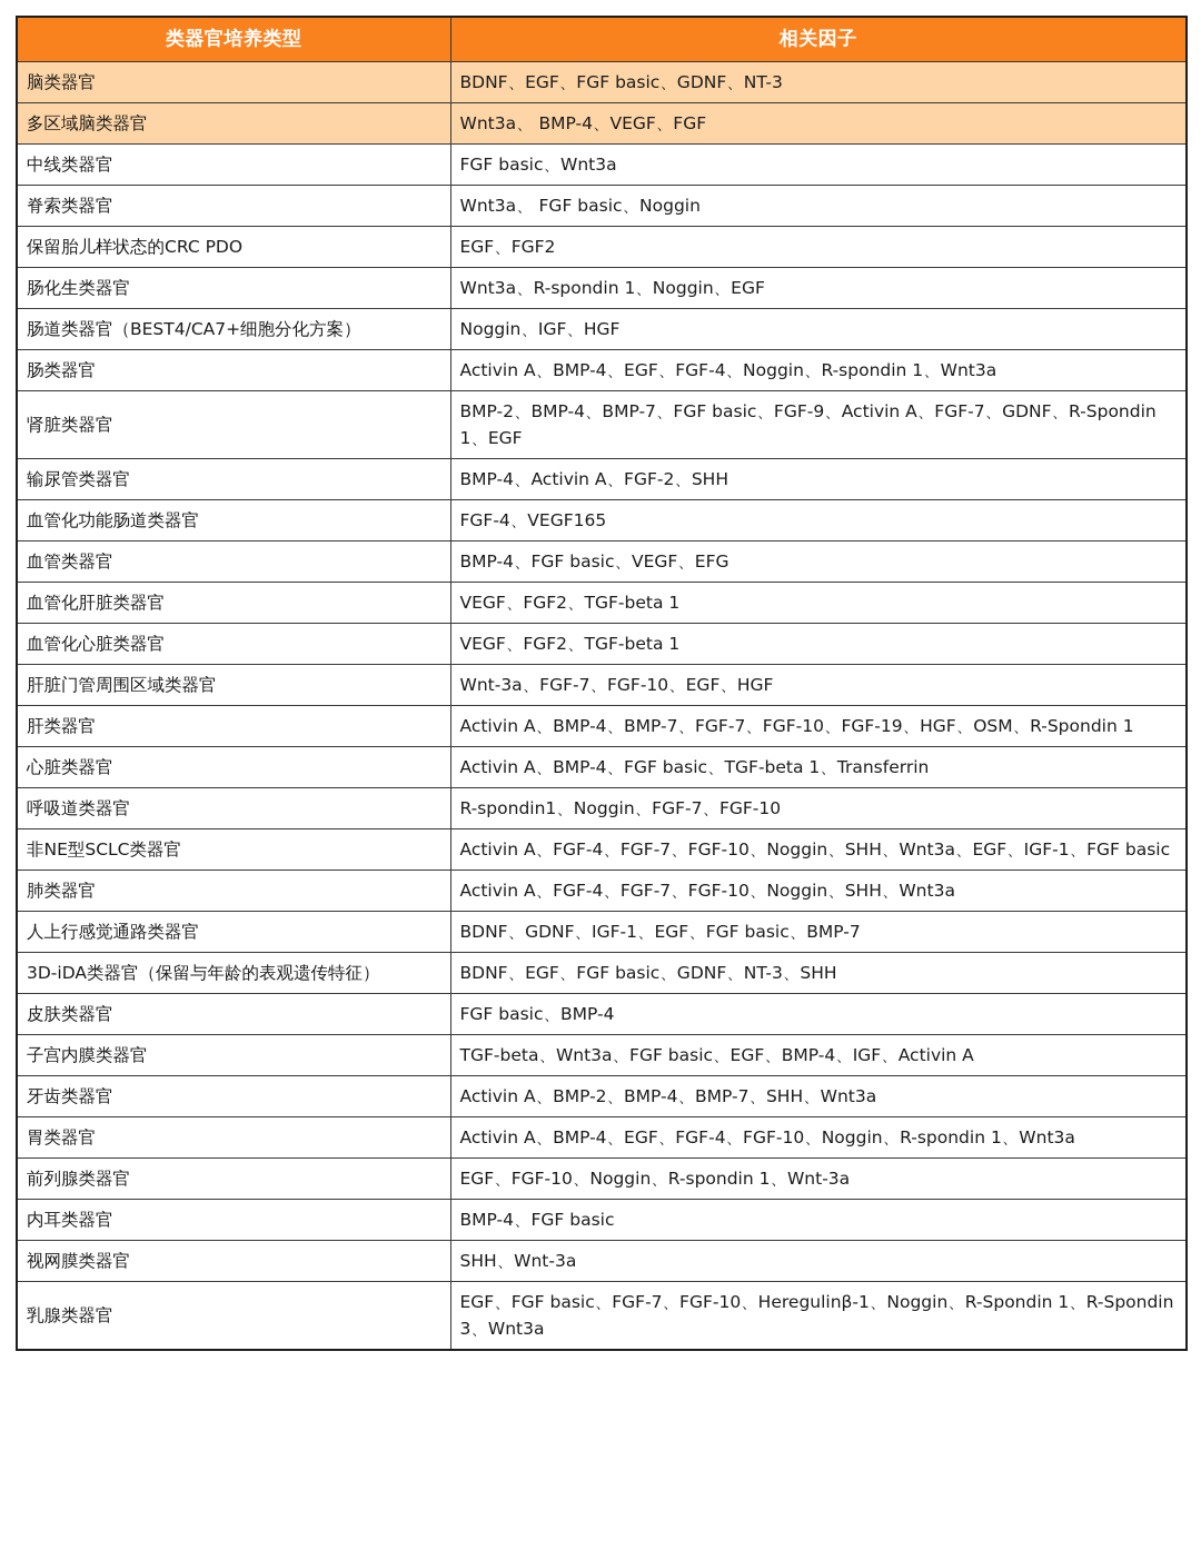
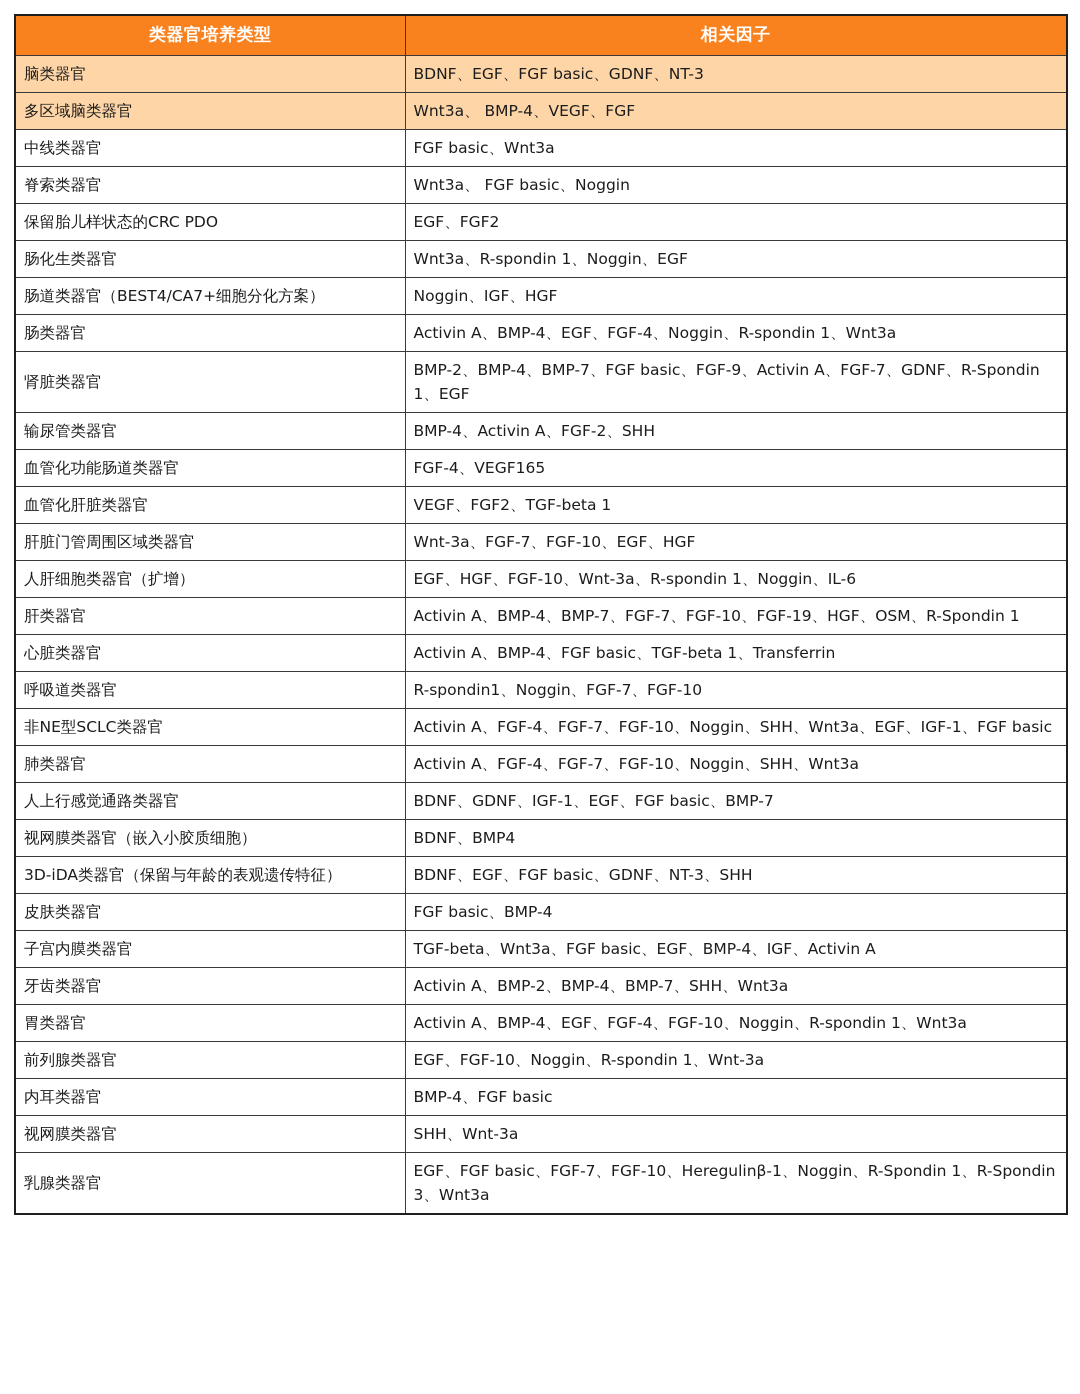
  类器官培养类型	相关因子
  脑类器官	BDNF、EGF、FGF basic、GDNF、NT-3
  多区域脑类器官	Wnt3a、 BMP-4、VEGF、FGF
  中线类器官	FGF basic、Wnt3a
  脊索类器官	Wnt3a、 FGF basic、Noggin
  保留胎儿样状态的CRC PDO	EGF、FGF2
  肠化生类器官	Wnt3a、R-spondin 1、Noggin、EGF
  肠道类器官（BEST4/CA7+细胞分化方案）	Noggin、IGF、HGF
  肠类器官	Activin A、BMP-4、EGF、FGF-4、Noggin、R-spondin 1、Wnt3a
  肾脏类器官	BMP-2、BMP-4、BMP-7、FGF basic、FGF-9、Activin A、FGF-7、GDNF、R-Spondin 1、EGF
  输尿管类器官	BMP-4、Activin A、FGF-2、SHH
  血管化功能肠道类器官	FGF-4、VEGF165
- 血管类器官	BMP-4、FGF basic、VEGF、EFG
  血管化肝脏类器官	VEGF、FGF2、TGF-beta 1
- 血管化心脏类器官	VEGF、FGF2、TGF-beta 1
  肝脏门管周围区域类器官	Wnt-3a、FGF-7、FGF-10、EGF、HGF
+ 人肝细胞类器官（扩增）	EGF、HGF、FGF-10、Wnt-3a、R-spondin 1、Noggin、IL-6
  肝类器官	Activin A、BMP-4、BMP-7、FGF-7、FGF-10、FGF-19、HGF、OSM、R-Spondin 1
  心脏类器官	Activin A、BMP-4、FGF basic、TGF-beta 1、Transferrin
  呼吸道类器官	R-spondin1、Noggin、FGF-7、FGF-10
  非NE型SCLC类器官	Activin A、FGF-4、FGF-7、FGF-10、Noggin、SHH、Wnt3a、EGF、IGF-1、FGF basic
  肺类器官	Activin A、FGF-4、FGF-7、FGF-10、Noggin、SHH、Wnt3a
  人上行感觉通路类器官	BDNF、GDNF、IGF-1、EGF、FGF basic、BMP-7
+ 视网膜类器官（嵌入小胶质细胞）	BDNF、BMP4
  3D-iDA类器官（保留与年龄的表观遗传特征）	BDNF、EGF、FGF basic、GDNF、NT-3、SHH
  皮肤类器官	FGF basic、BMP-4
  子宫内膜类器官	TGF-beta、Wnt3a、FGF basic、EGF、BMP-4、IGF、Activin A
  牙齿类器官	Activin A、BMP-2、BMP-4、BMP-7、SHH、Wnt3a
  胃类器官	Activin A、BMP-4、EGF、FGF-4、FGF-10、Noggin、R-spondin 1、Wnt3a
  前列腺类器官	EGF、FGF-10、Noggin、R-spondin 1、Wnt-3a
  内耳类器官	BMP-4、FGF basic
  视网膜类器官	SHH、Wnt-3a
  乳腺类器官	EGF、FGF basic、FGF-7、FGF-10、Heregulinβ-1、Noggin、R-Spondin 1、R-Spondin 3、Wnt3a
